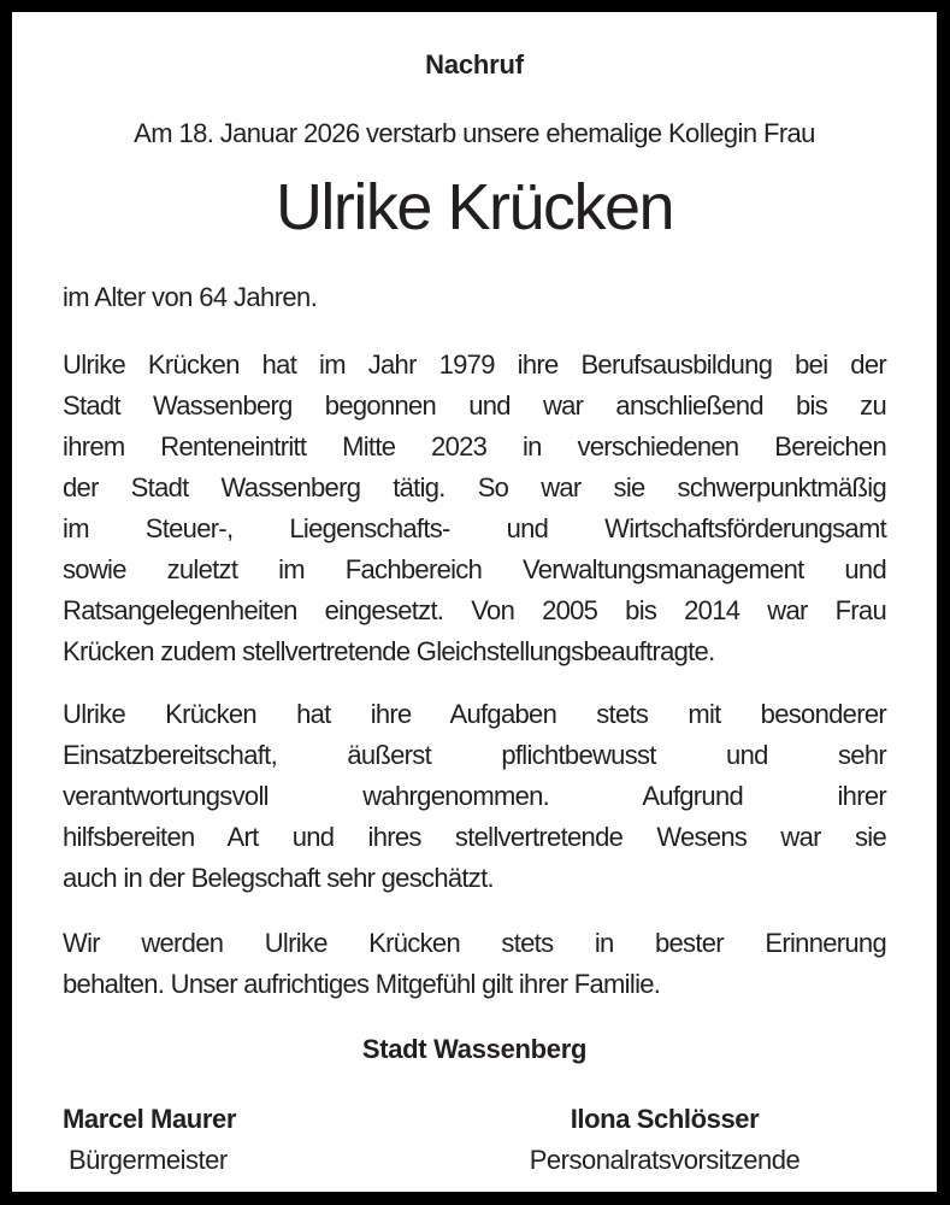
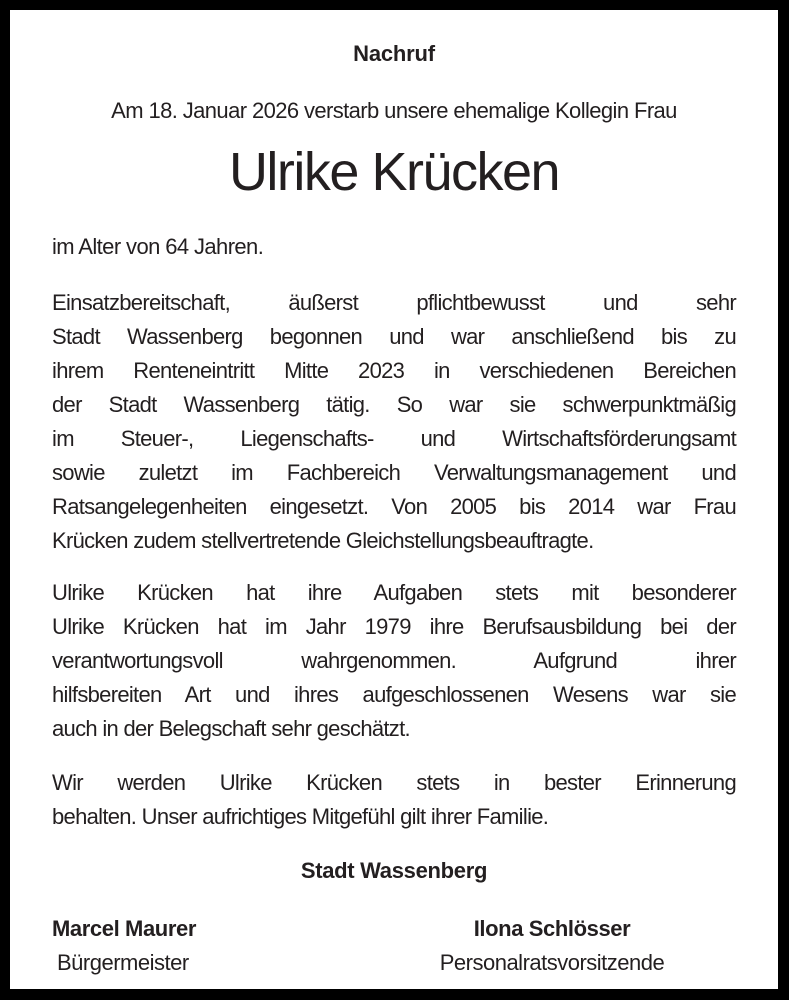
  Nachruf
  Am 18. Januar 2026 verstarb unsere ehemalige Kollegin Frau
  Ulrike Krücken
  im Alter von 64 Jahren.
- Ulrike Krücken hat im Jahr 1979 ihre Berufsausbildung bei der
+ Einsatzbereitschaft, äußerst pflichtbewusst und sehr
  Stadt Wassenberg begonnen und war anschließend bis zu
  ihrem Renteneintritt Mitte 2023 in verschiedenen Bereichen
  der Stadt Wassenberg tätig. So war sie schwerpunktmäßig
  im Steuer-, Liegenschafts- und Wirtschaftsförderungsamt
  sowie zuletzt im Fachbereich Verwaltungsmanagement und
  Ratsangelegenheiten eingesetzt. Von 2005 bis 2014 war Frau
  Krücken zudem stellvertretende Gleichstellungsbeauftragte.
  Ulrike Krücken hat ihre Aufgaben stets mit besonderer
- Einsatzbereitschaft, äußerst pflichtbewusst und sehr
+ Ulrike Krücken hat im Jahr 1979 ihre Berufsausbildung bei der
  verantwortungsvoll wahrgenommen. Aufgrund ihrer
- hilfsbereiten Art und ihres stellvertretende Wesens war sie
+ hilfsbereiten Art und ihres aufgeschlossenen Wesens war sie
  auch in der Belegschaft sehr geschätzt.
  Wir werden Ulrike Krücken stets in bester Erinnerung
  behalten. Unser aufrichtiges Mitgefühl gilt ihrer Familie.
  Stadt Wassenberg
  Marcel Maurer
  Bürgermeister
  Ilona Schlösser
  Personalratsvorsitzende
